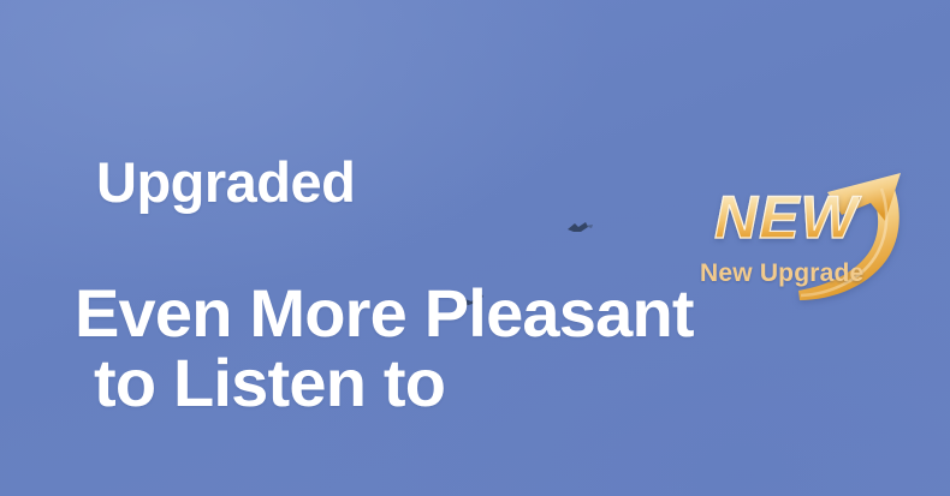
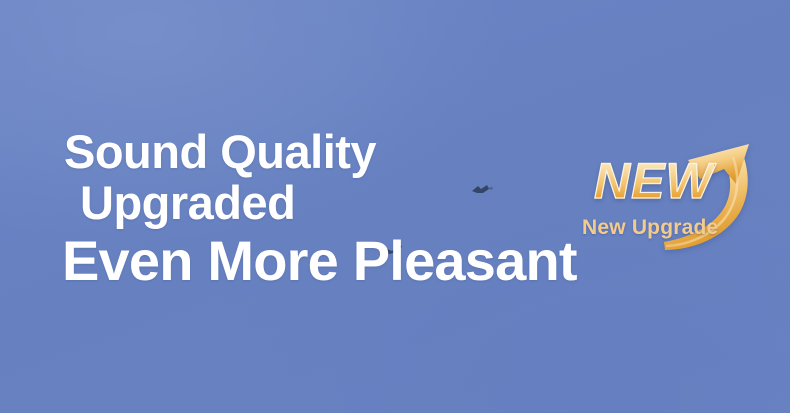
+ Sound Quality
  Upgraded
  Even More Pleasant
- to Listen to
  NEW
  New Upgrade
